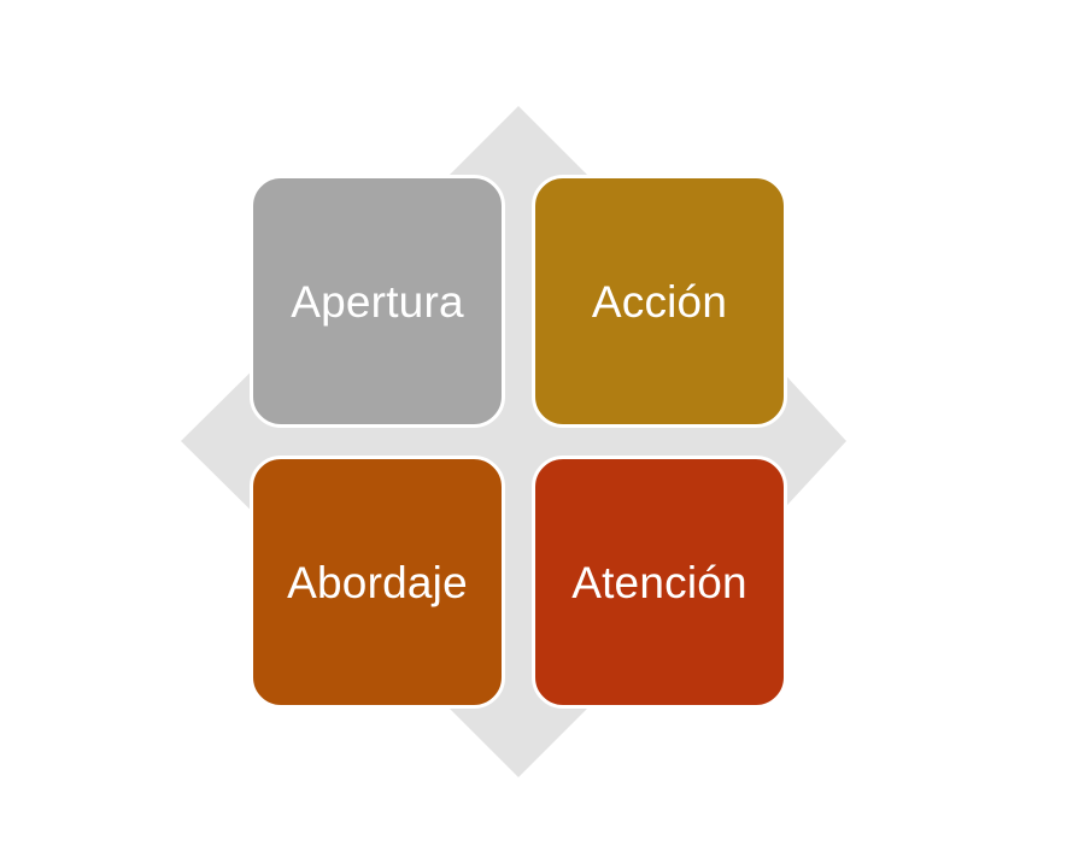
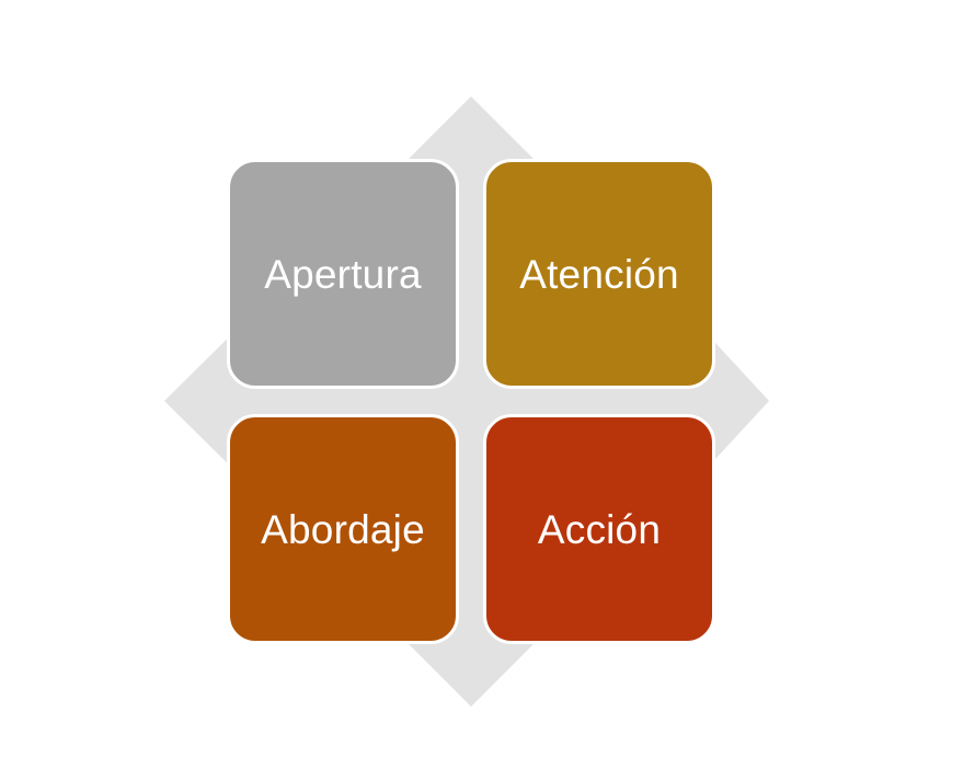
  Apertura
- Acción
+ Atención
  Abordaje
- Atención
+ Acción
